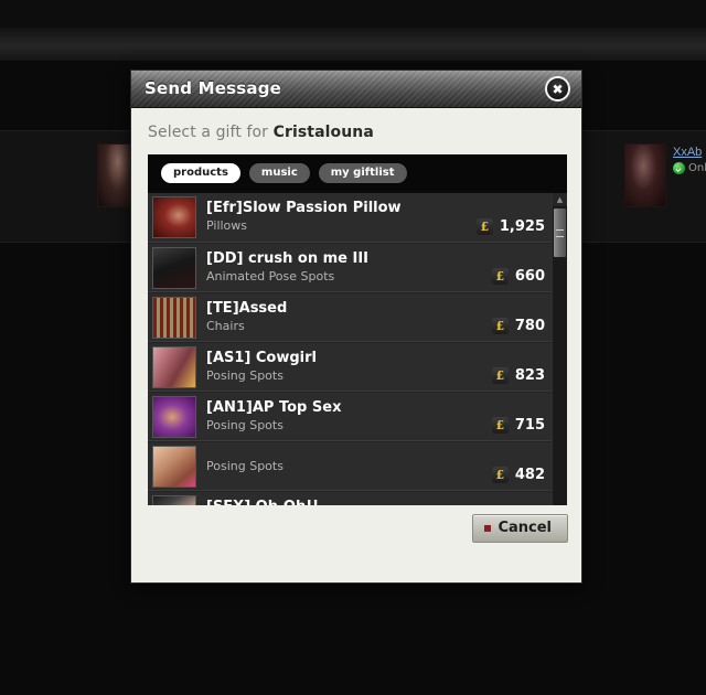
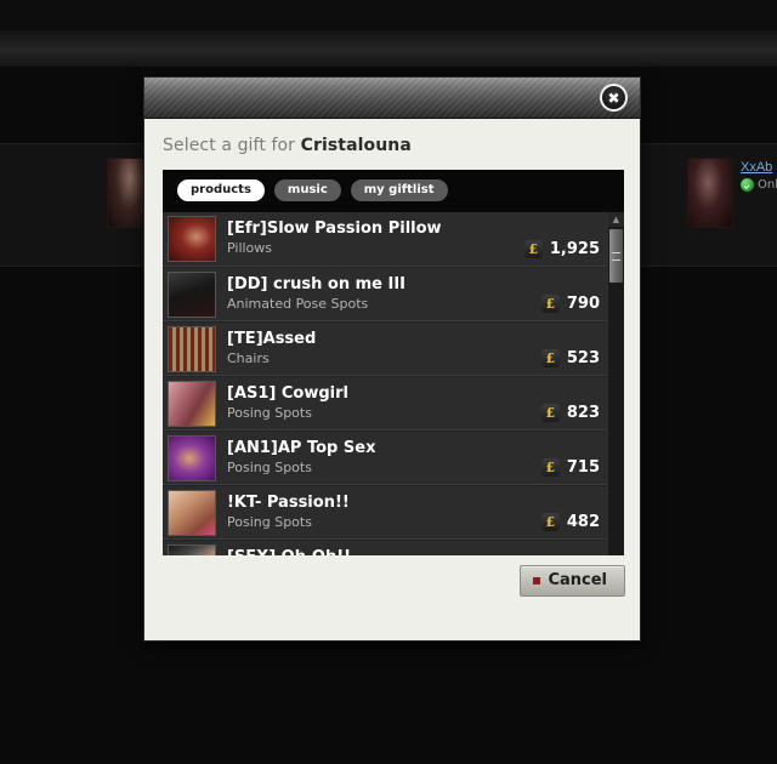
  XxAb
- Send Message
  ✖
  Select a gift for Cristalouna
  products
  music
  my giftlist
  [Efr]Slow Passion Pillow
  Pillows
  £
  1,925
  [DD] crush on me III
  Animated Pose Spots
  £
- 660
+ 790
  [TE]Assed
  Chairs
  £
- 780
+ 523
  [AS1] Cowgirl
  Posing Spots
  £
  823
  [AN1]AP Top Sex
  Posing Spots
  £
  715
+ !KT- Passion!!
  Posing Spots
  £
  482
  ▲
  Cancel
